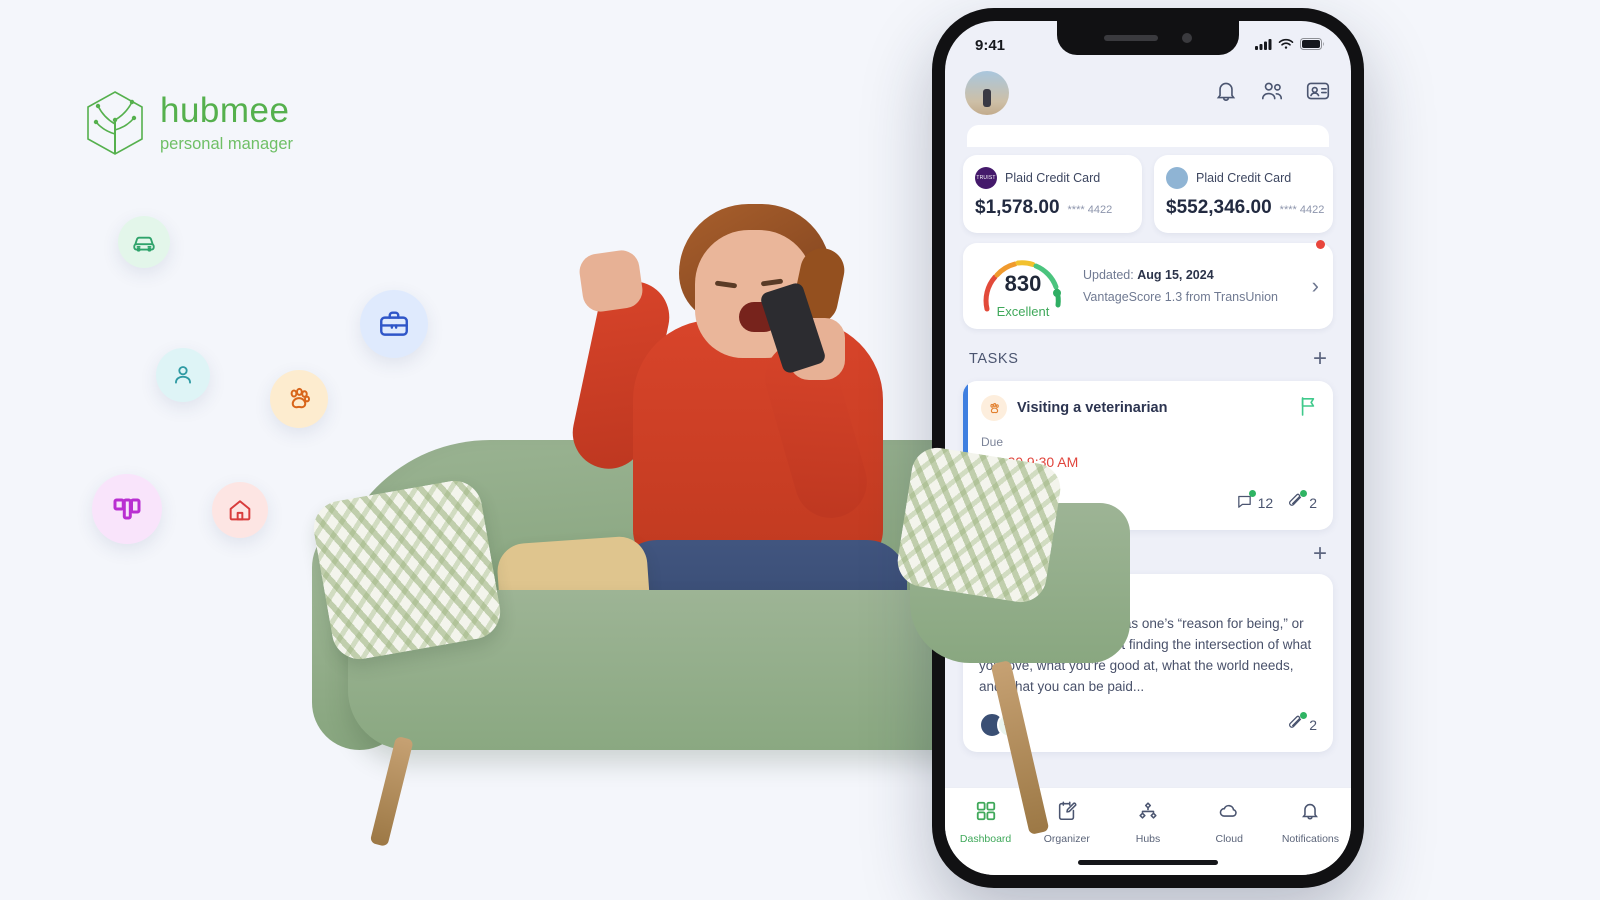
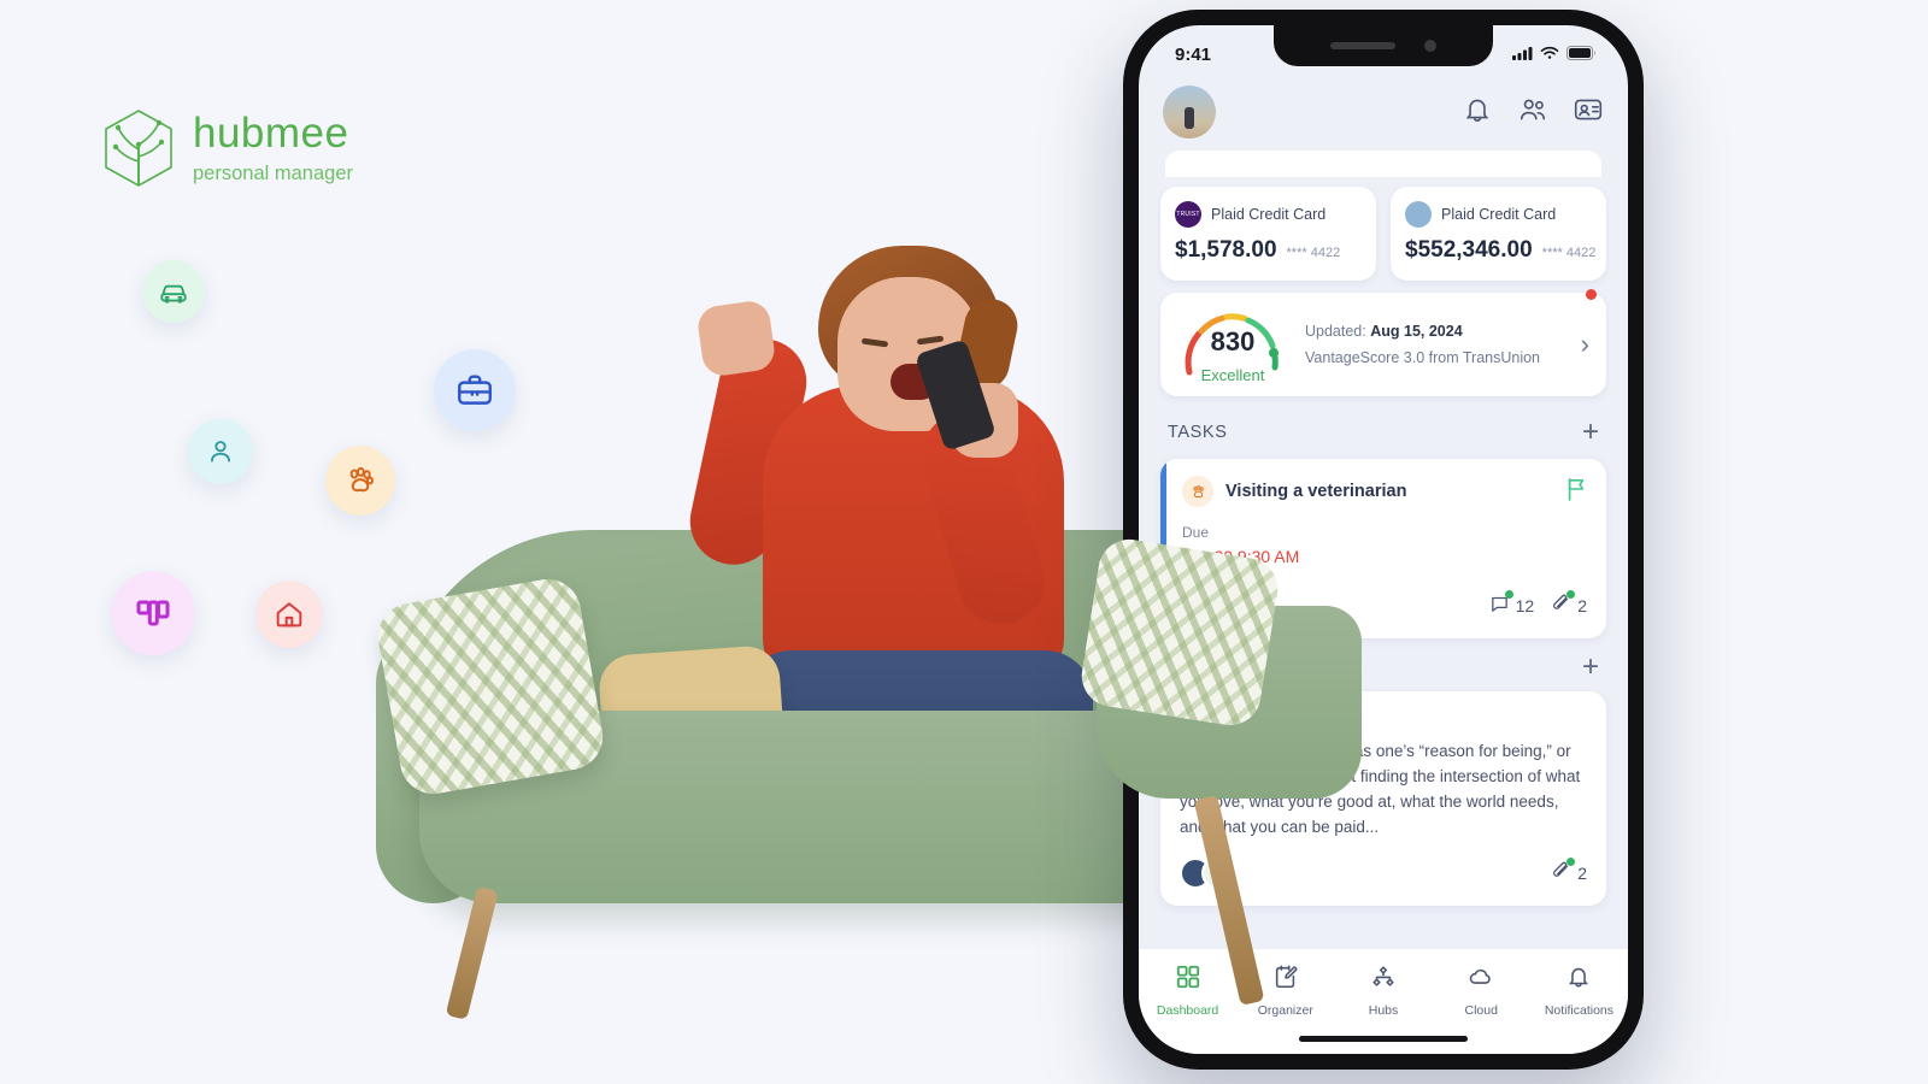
  hubmee
  personal manager
  9:41
  Plaid Credit Card
  $1,578.00
  **** 4422
  Plaid Credit Card
  $552,346.00
  **** 4422
  830
  Excellent
  Updated: Aug 15, 2024
- VantageScore 1.3 from TransUnion
+ VantageScore 3.0 from TransUnion
  ›
  TASKS
  +
  Visiting a veterinarian
  Due
  12
  2
  +
  2
  Dashboard
  Organizer
  Hubs
  Cloud
  Notifications
